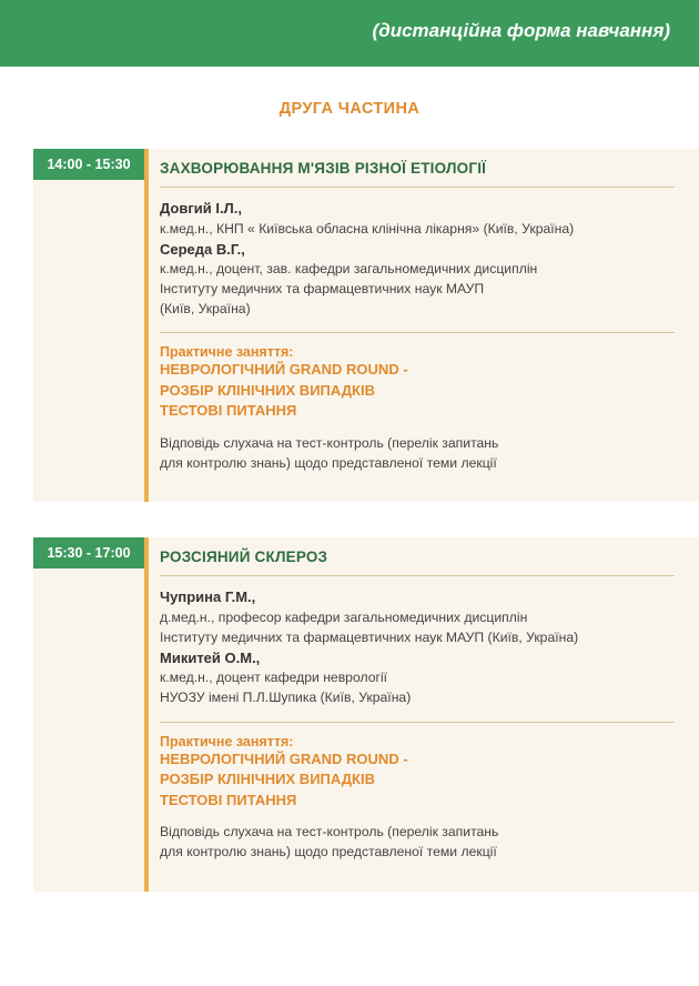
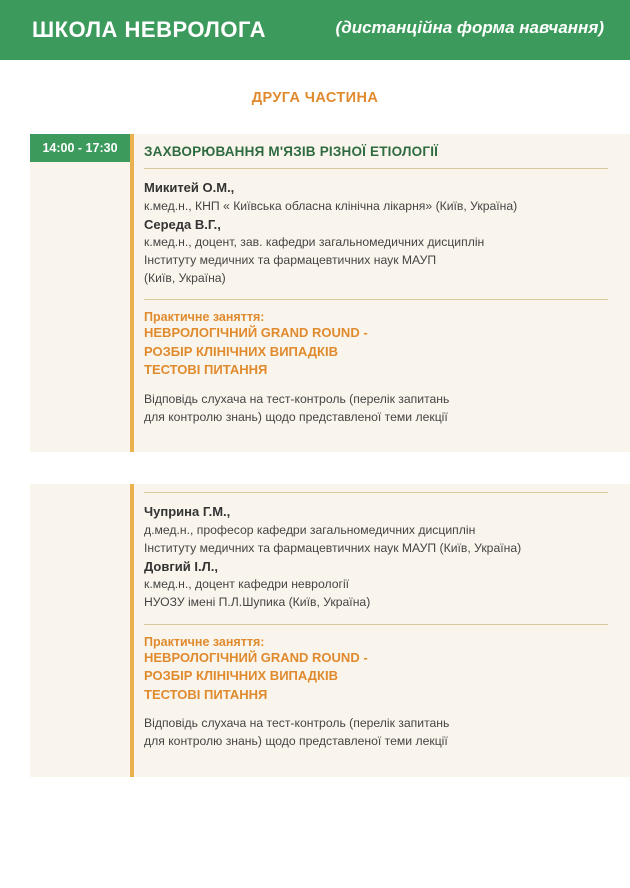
+ ШКОЛА НЕВРОЛОГА
  (дистанційна форма навчання)
  ДРУГА ЧАСТИНА
- 14:00 - 15:30
+ 14:00 - 17:30
  ЗАХВОРЮВАННЯ М'ЯЗІВ РІЗНОЇ ЕТІОЛОГІЇ
- Довгий І.Л.,
+ Микитей О.М.,
  к.мед.н., КНП « Київська обласна клінічна лікарня» (Київ, Україна)
  Середа В.Г.,
  к.мед.н., доцент, зав. кафедри загальномедичних дисциплін
  Інституту медичних та фармацевтичних наук МАУП
  (Київ, Україна)
  Практичне заняття:
  НЕВРОЛОГІЧНИЙ GRAND ROUND -
  РОЗБІР КЛІНІЧНИХ ВИПАДКІВ
  ТЕСТОВІ ПИТАННЯ
  Відповідь слухача на тест-контроль (перелік запитань
  для контролю знань) щодо представленої теми лекції
- 15:30 - 17:00
- РОЗСІЯНИЙ СКЛЕРОЗ
  Чуприна Г.М.,
  д.мед.н., професор кафедри загальномедичних дисциплін
  Інституту медичних та фармацевтичних наук МАУП (Київ, Україна)
- Микитей О.М.,
+ Довгий І.Л.,
  к.мед.н., доцент кафедри неврології
  НУОЗУ імені П.Л.Шупика (Київ, Україна)
  Практичне заняття:
  НЕВРОЛОГІЧНИЙ GRAND ROUND -
  РОЗБІР КЛІНІЧНИХ ВИПАДКІВ
  ТЕСТОВІ ПИТАННЯ
  Відповідь слухача на тест-контроль (перелік запитань
  для контролю знань) щодо представленої теми лекції
